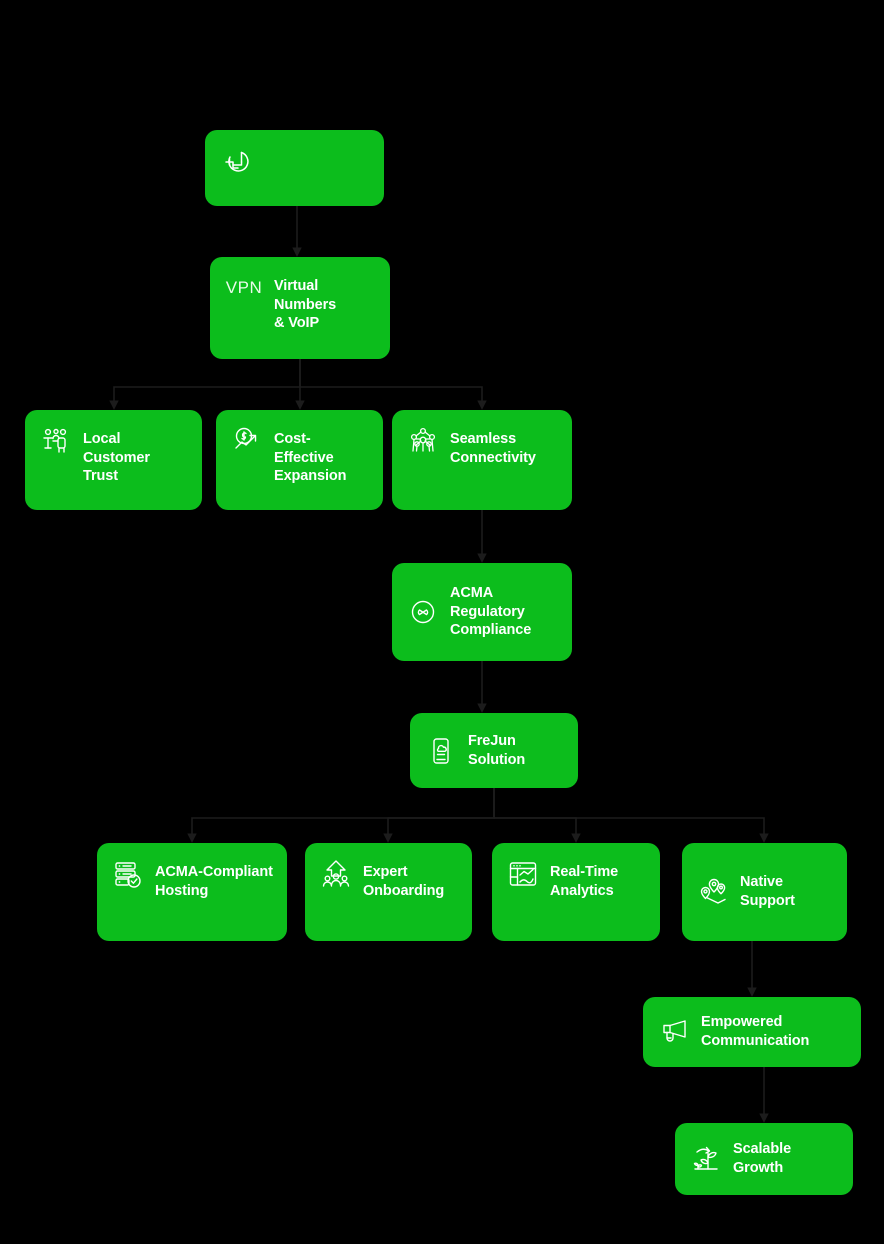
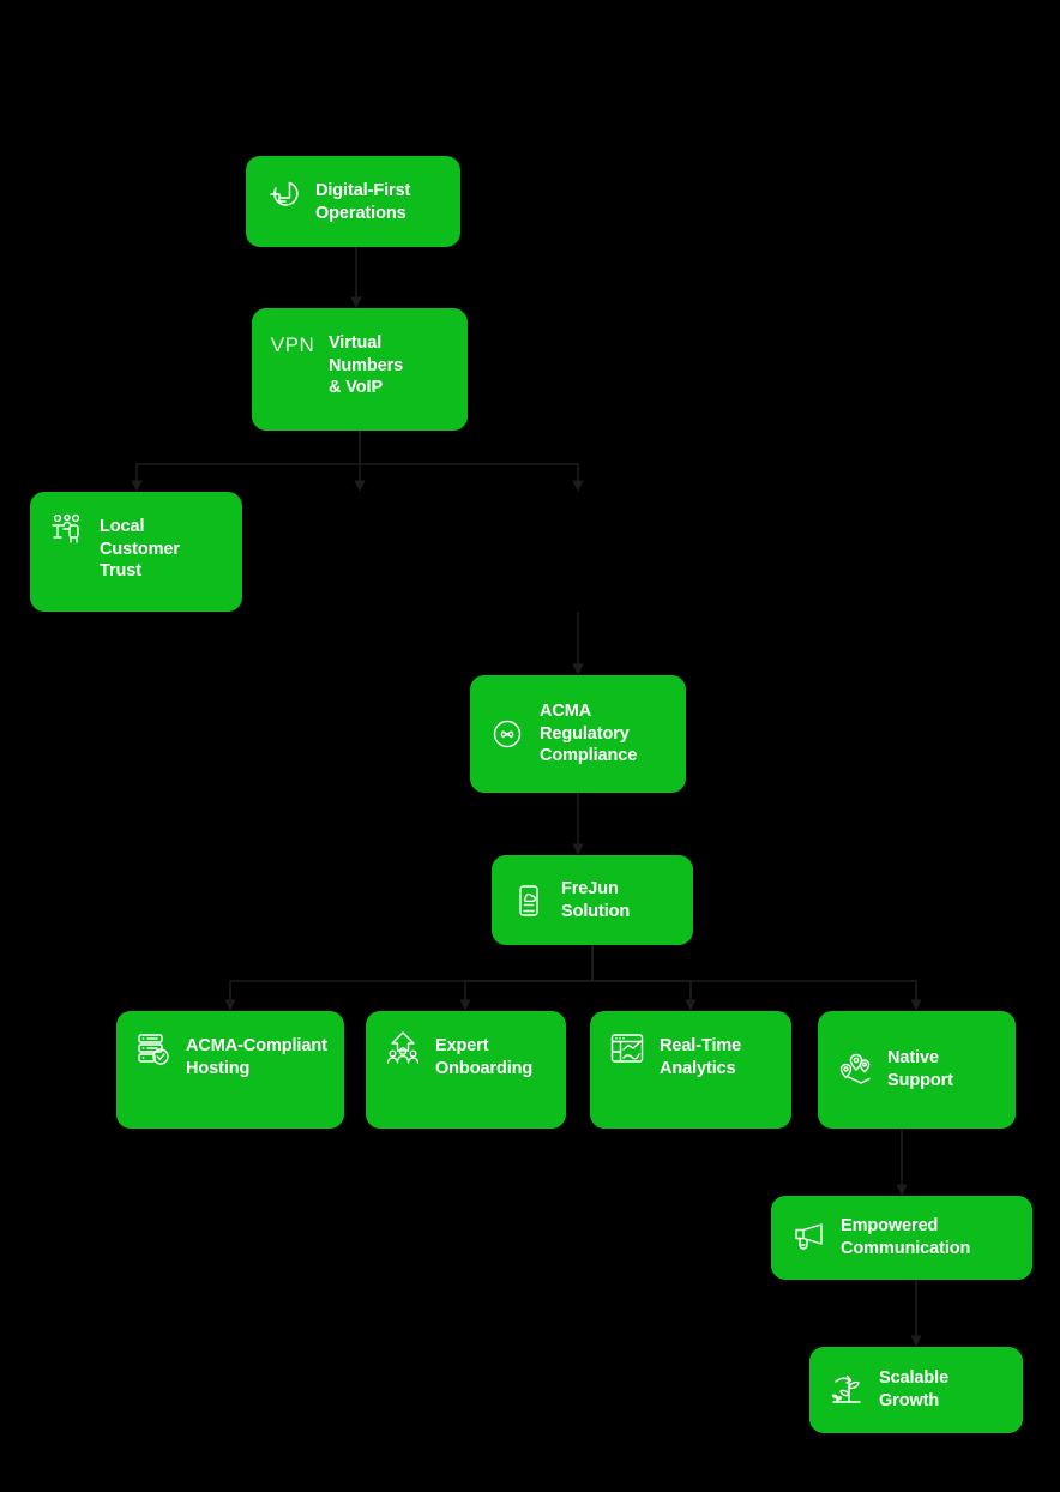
+ Digital-First
+ Operations
  VPN
  Virtual Numbers
  & VoIP
  Local Customer
  Trust
- Cost-Effective
- Expansion
- Seamless
- Connectivity
  ACMA
  Regulatory
  Compliance
  FreJun Solution
  ACMA-Compliant
  Hosting
  Expert
  Onboarding
  Real-Time
  Analytics
  Native Support
  Empowered
  Communication
  Scalable Growth
